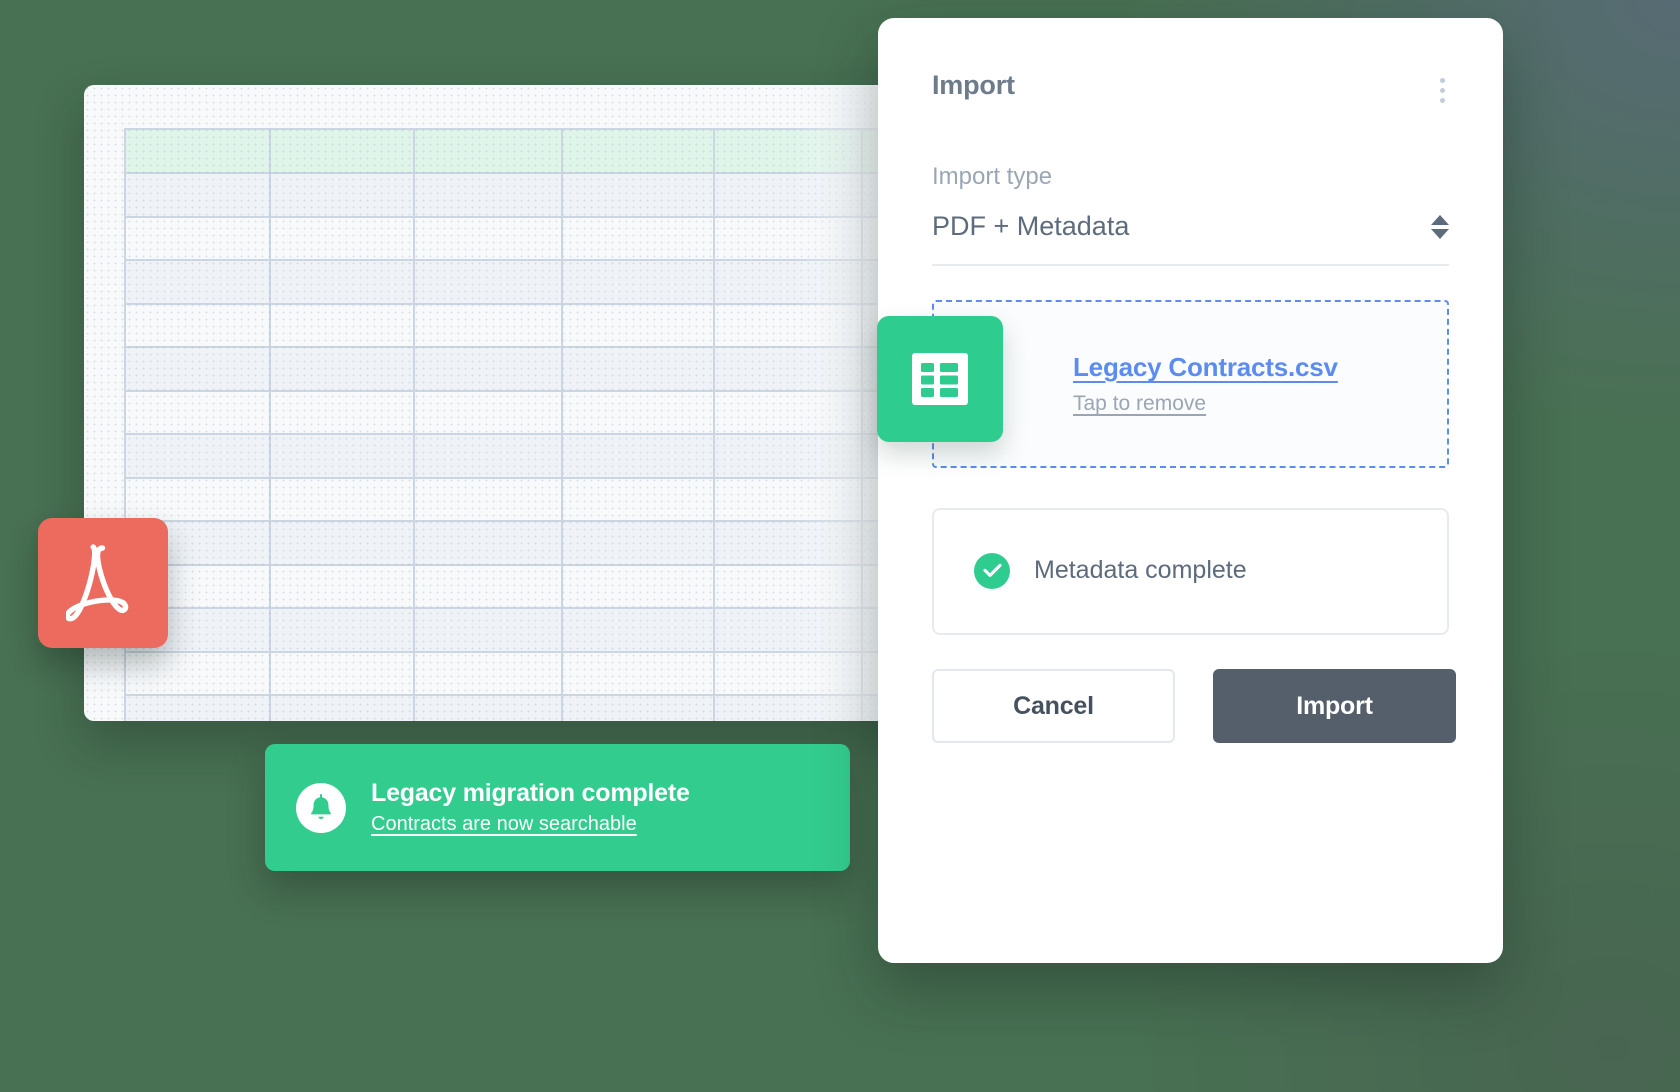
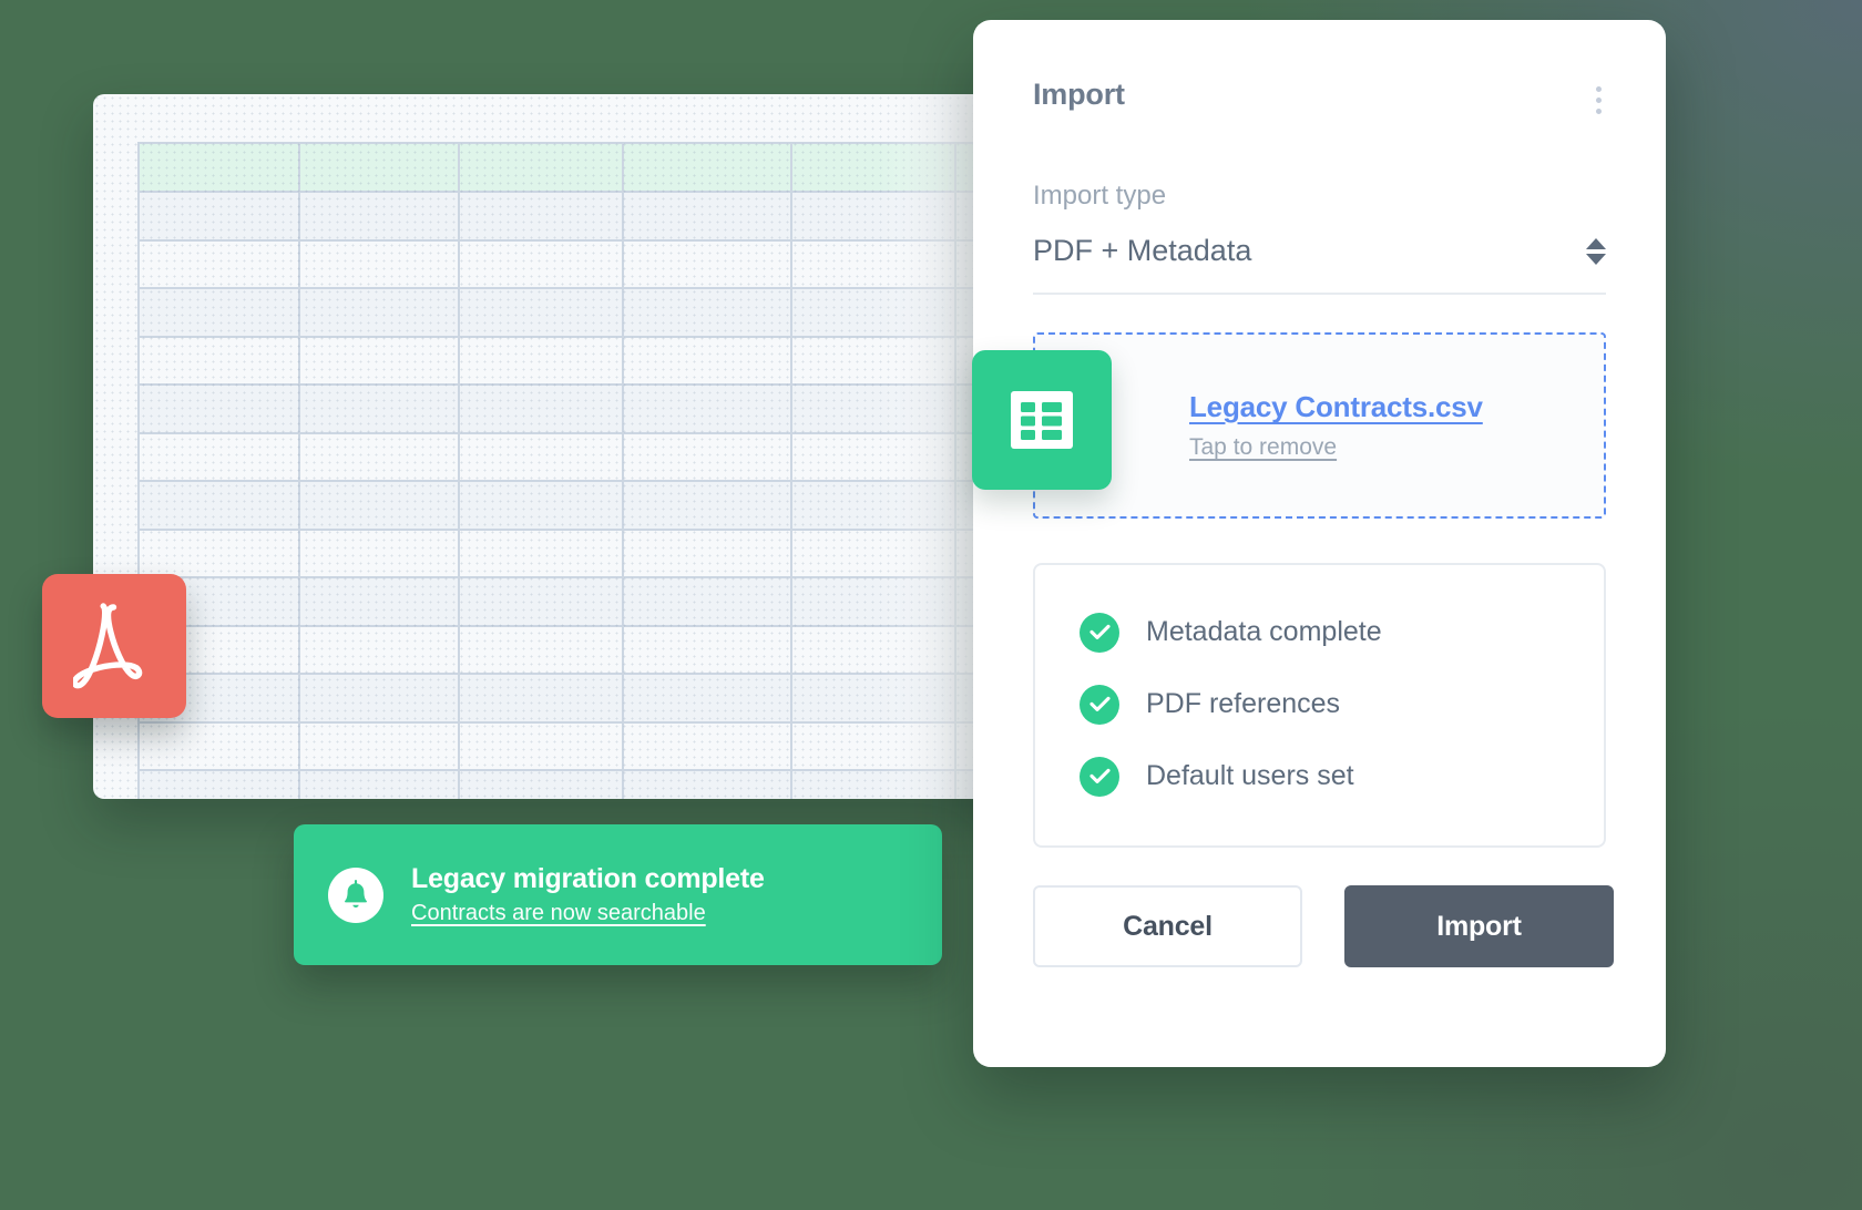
  Legacy migration complete
  Contracts are now searchable
  Import
  Import type
  PDF + Metadata
  Legacy Contracts.csv
  Tap to remove
  Metadata complete
+ PDF references
+ Default users set
  Cancel
  Import
